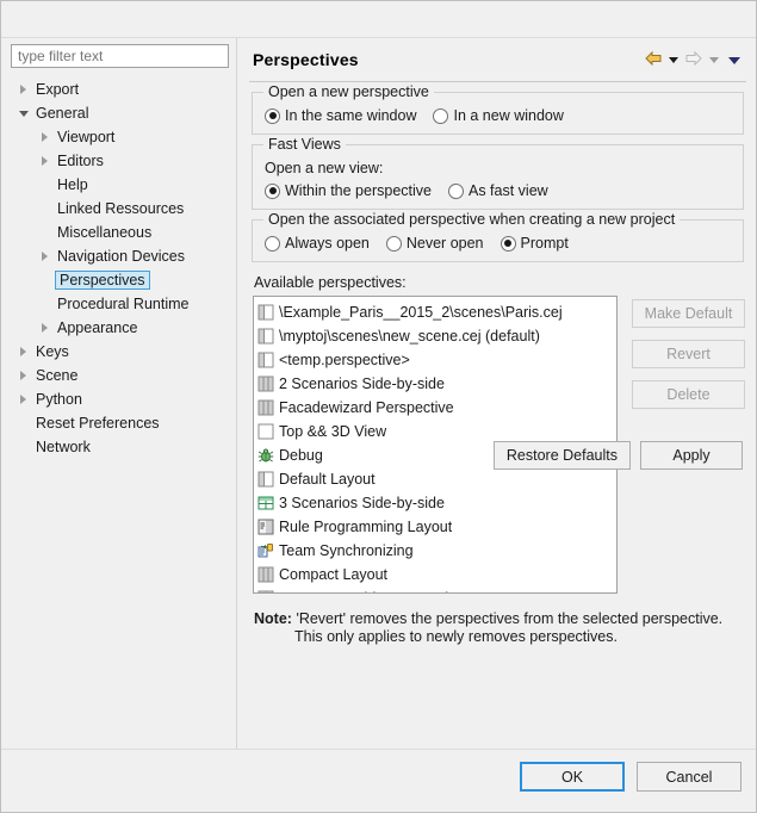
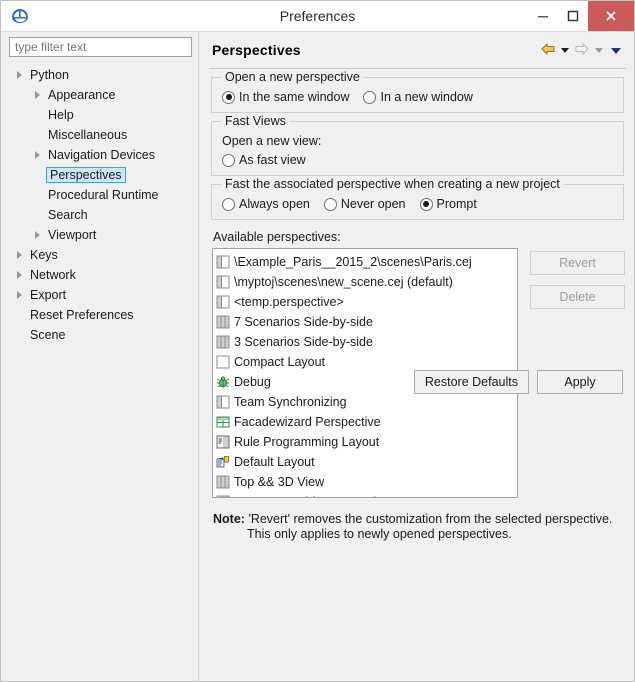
+ Preferences
  type filter text
- Export
+ Python
- General
- Viewport
+ Appearance
- Editors
  Help
- Linked Ressources
  Miscellaneous
  Navigation Devices
  Perspectives
  Procedural Runtime
+ Search
- Appearance
+ Viewport
  Keys
- Scene
+ Network
- Python
+ Export
  Reset Preferences
- Network
+ Scene
  Perspectives
  Open a new perspective
  In the same window
  In a new window
  Fast Views
  Open a new view:
- Within the perspective
  As fast view
- Open the associated perspective when creating a new project
+ Fast the associated perspective when creating a new project
  Always open
  Never open
  Prompt
  Available perspectives:
  \Example_Paris__2015_2\scenes\Paris.cej
  \myptoj\scenes\new_scene.cej (default)
  <temp.perspective>
- 2 Scenarios Side-by-side
+ 7 Scenarios Side-by-side
- Facadewizard Perspective
+ 3 Scenarios Side-by-side
- Top && 3D View
+ Compact Layout
  Debug
- Default Layout
+ Team Synchronizing
- 3 Scenarios Side-by-side
+ Facadewizard Perspective
  Rule Programming Layout
- Team Synchronizing
+ Default Layout
- Compact Layout
+ Top && 3D View
- Make Default
  Revert
  Delete
- Note: 'Revert' removes the perspectives from the selected perspective.
+ Note: 'Revert' removes the customization from the selected perspective.
- This only applies to newly removes perspectives.
+ This only applies to newly opened perspectives.
  Restore Defaults
  Apply
- OK
- Cancel
